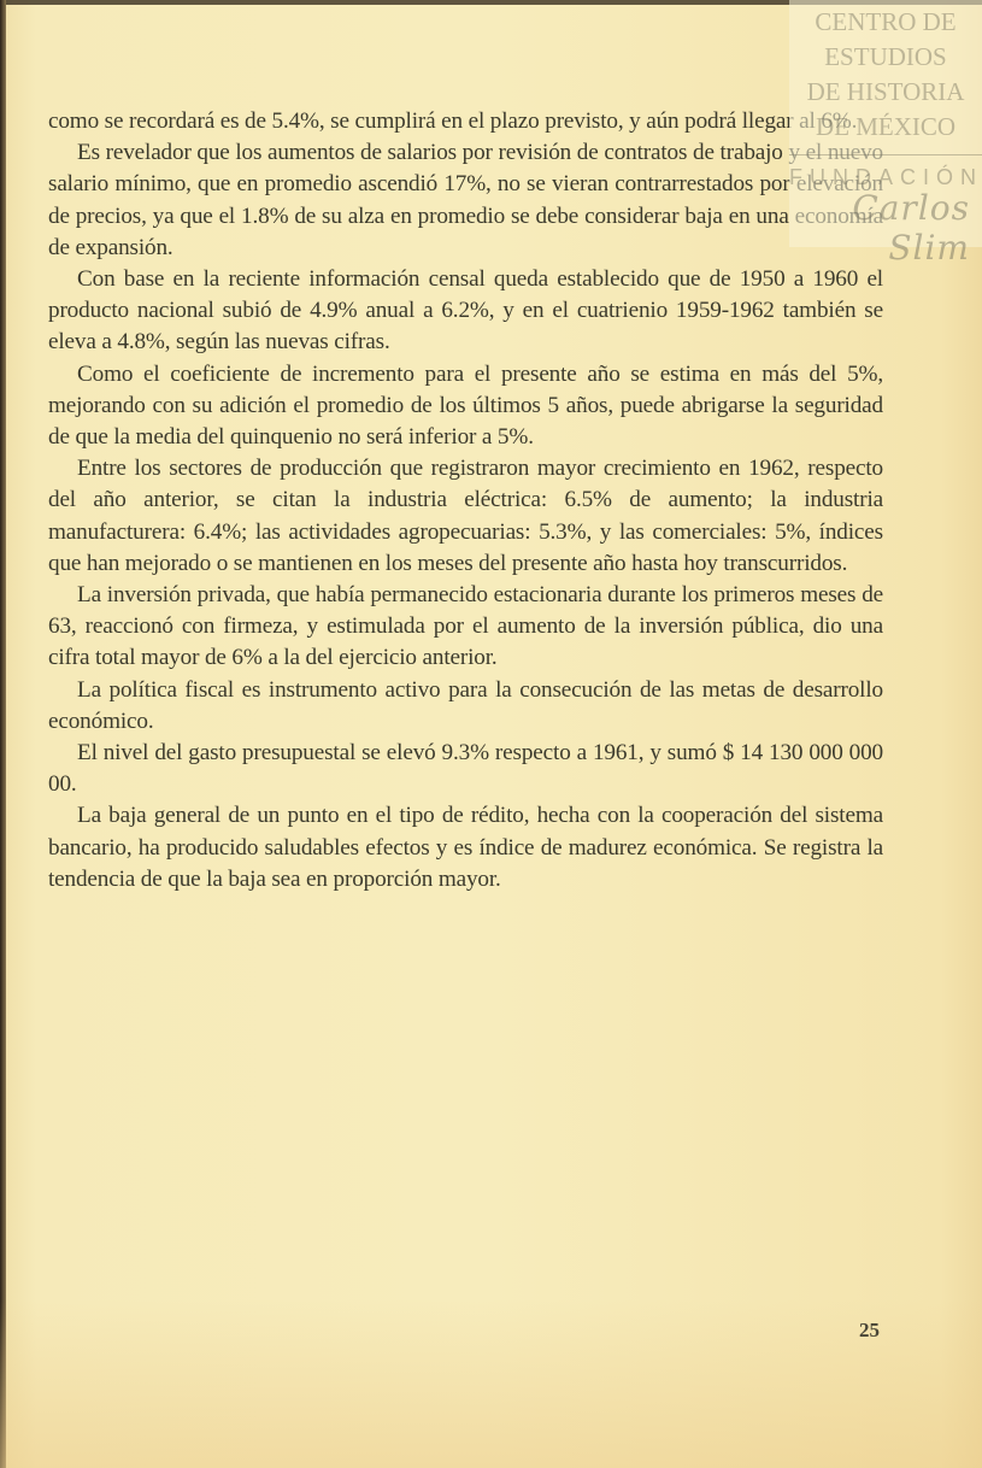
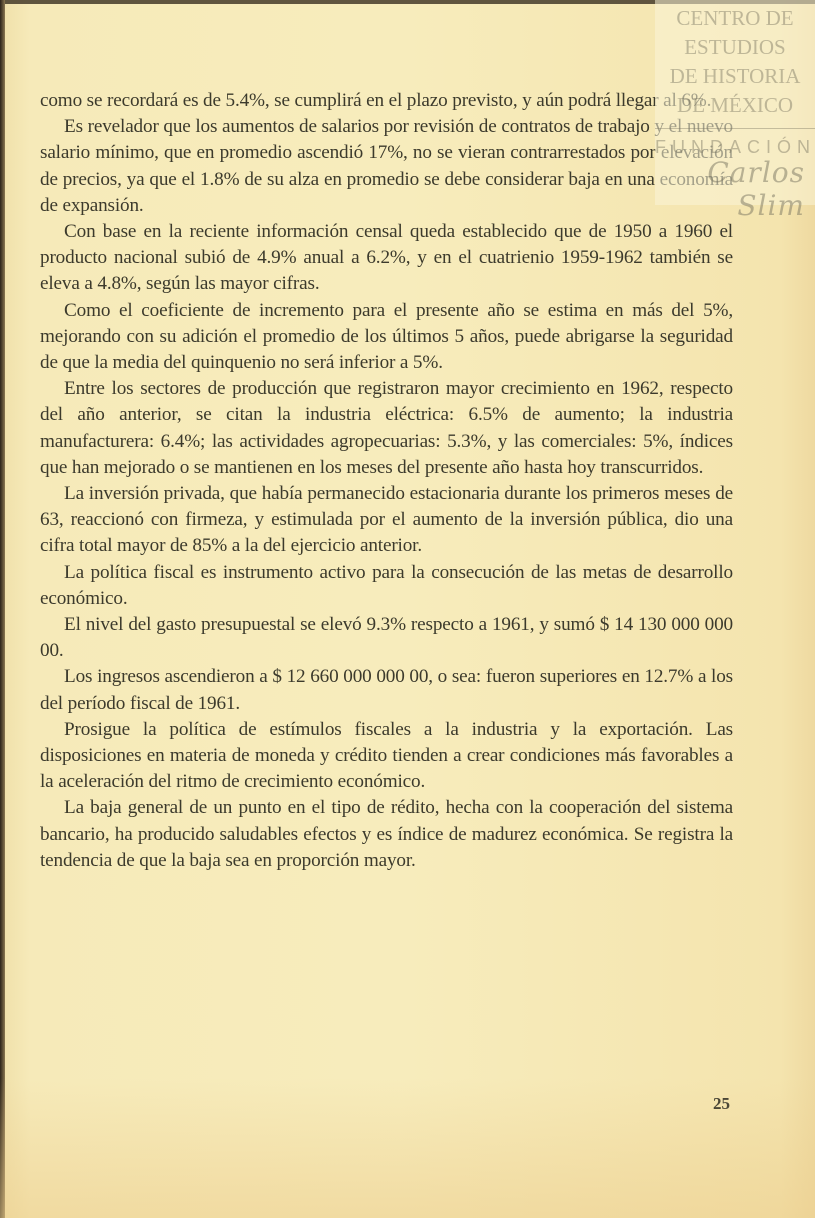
  como se recordará es de 5.4%, se cumplirá en el plazo previsto, y aún podrá llegar al 6%.
  Es revelador que los aumentos de salarios por revisión de contratos de trabajo y el nuevo salario mínimo, que en promedio ascendió 17%, no se vieran contrarrestados por elevación de precios, ya que el 1.8% de su alza en promedio se debe considerar baja en una economía de expansión.
- Con base en la reciente información censal queda establecido que de 1950 a 1960 el producto nacional subió de 4.9% anual a 6.2%, y en el cuatrienio 1959-1962 también se eleva a 4.8%, según las nuevas cifras.
+ Con base en la reciente información censal queda establecido que de 1950 a 1960 el producto nacional subió de 4.9% anual a 6.2%, y en el cuatrienio 1959-1962 también se eleva a 4.8%, según las mayor cifras.
  Como el coeficiente de incremento para el presente año se estima en más del 5%, mejorando con su adición el promedio de los últimos 5 años, puede abrigarse la seguridad de que la media del quinquenio no será inferior a 5%.
  Entre los sectores de producción que registraron mayor crecimien­to en 1962, respecto del año anterior, se citan la industria eléctrica: 6.5% de aumento; la industria manufacturera: 6.4%; las actividades agropecuarias: 5.3%, y las comerciales: 5%, índices que han mejorado o se mantienen en los meses del presente año hasta hoy transcurridos.
- La inversión privada, que había permanecido estacionaria durante los primeros meses de 63, reaccionó con firmeza, y estimulada por el aumento de la inversión pública, dio una cifra total mayor de 6% a la del ejercicio anterior.
+ La inversión privada, que había permanecido estacionaria durante los primeros meses de 63, reaccionó con firmeza, y estimulada por el aumento de la inversión pública, dio una cifra total mayor de 85% a la del ejercicio anterior.
  La política fiscal es instrumento activo para la consecución de las metas de desarrollo económico.
  El nivel del gasto presupuestal se elevó 9.3% respecto a 1961, y sumó $ 14 130 000 000 00.
+ Los ingresos ascendieron a $ 12 660 000 000 00, o sea: fueron supe­riores en 12.7% a los del período fiscal de 1961.
+ Prosigue la política de estímulos fiscales a la industria y la exporta­ción. Las disposiciones en materia de moneda y crédito tienden a crear condiciones más favorables a la aceleración del ritmo de crecimiento económico.
  La baja general de un punto en el tipo de rédito, hecha con la co­operación del sistema bancario, ha producido saludables efectos y es índice de madurez económica. Se registra la tendencia de que la baja sea en proporción mayor.
  25
  CENTRO DE
  ESTUDIOS
  DE HISTORIA
  DE MÉXICO
  FUNDACIÓN
  Carlos Slim
